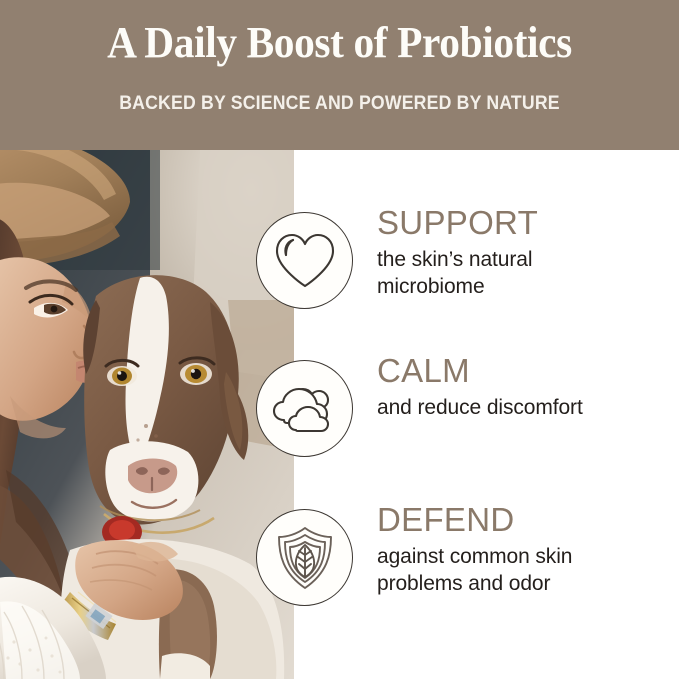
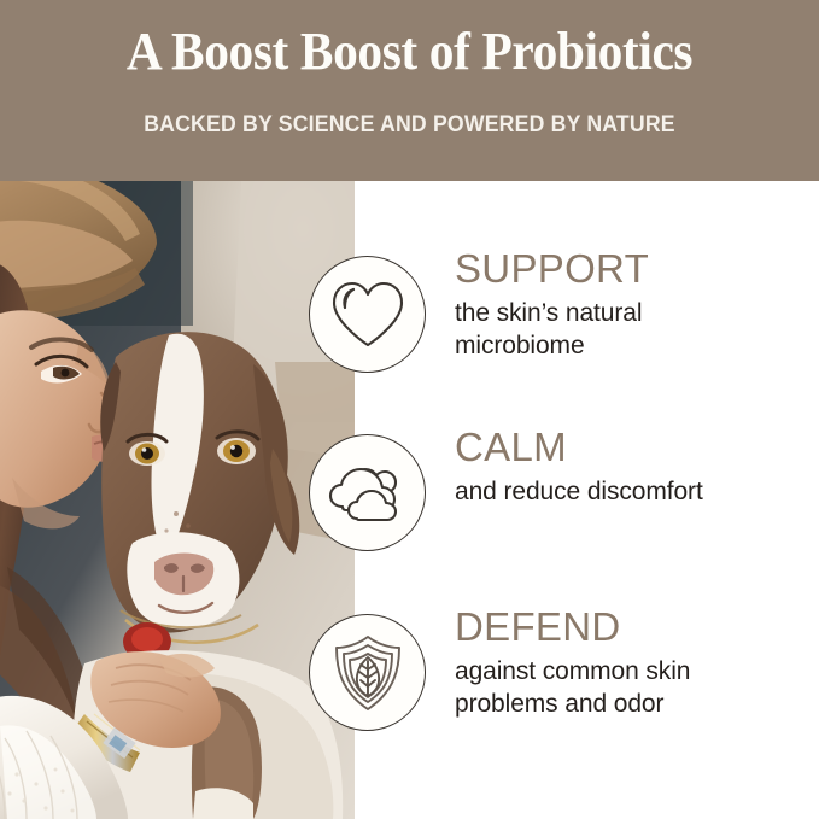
- A Daily Boost of Probiotics
+ A Boost Boost of Probiotics
  BACKED BY SCIENCE AND POWERED BY NATURE
  SUPPORT
  the skin’s natural
  microbiome
  CALM
  and reduce discomfort
  DEFEND
  against common skin
  problems and odor
